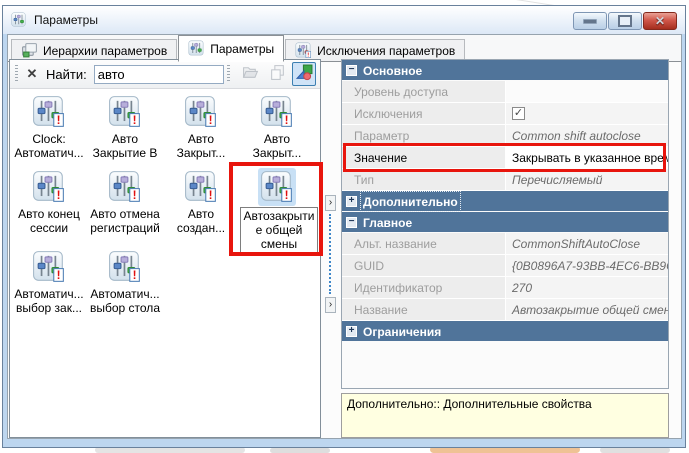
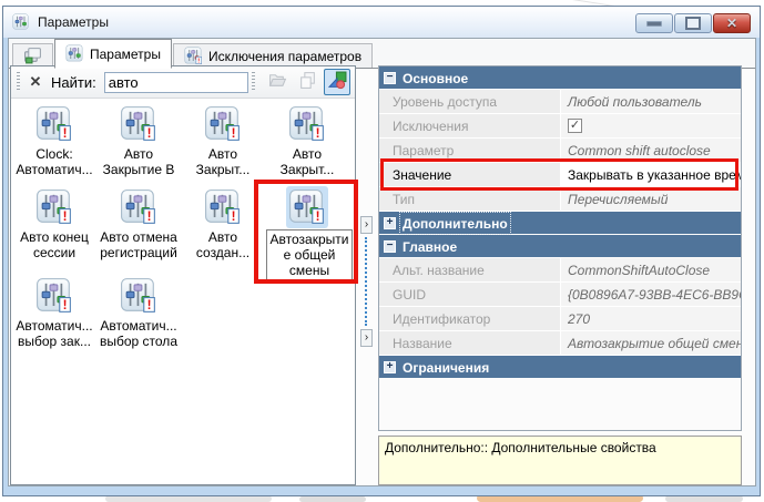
  Параметры
  ✕
- Иерархии параметров
  Параметры
  Исключения параметров
  ✕
  Найти:
  авто
  !
  Clock:
  Автоматич...
  !
  Авто
  Закрытие В
  !
  Авто
  Закрыт...
  !
  Авто
  Закрыт...
  !
  Авто конец
  сессии
  !
  Авто отмена
  регистраций
  !
  Авто
  создан...
  !
  Автозакрыти
  е общей
  смены
  !
  Автоматич...
  выбор зак...
  !
  Автоматич...
  выбор стола
  ›
  ›
  −
  Основное
  Уровень доступа
+ Любой пользователь
  Исключения
  ✓
  Параметр
  Common shift autoclose
  Значение
  Закрывать в указанное врем
  Тип
  Перечисляемый
  +
  Дополнительно
  −
  Главное
  Альт. название
  CommonShiftAutoClose
  GUID
  {0B0896A7-93BB-4EC6-BB9
  Идентификатор
  270
  Название
  Автозакрытие общей смен
  +
  Ограничения
  Дополнительно:: Дополнительные свойства
